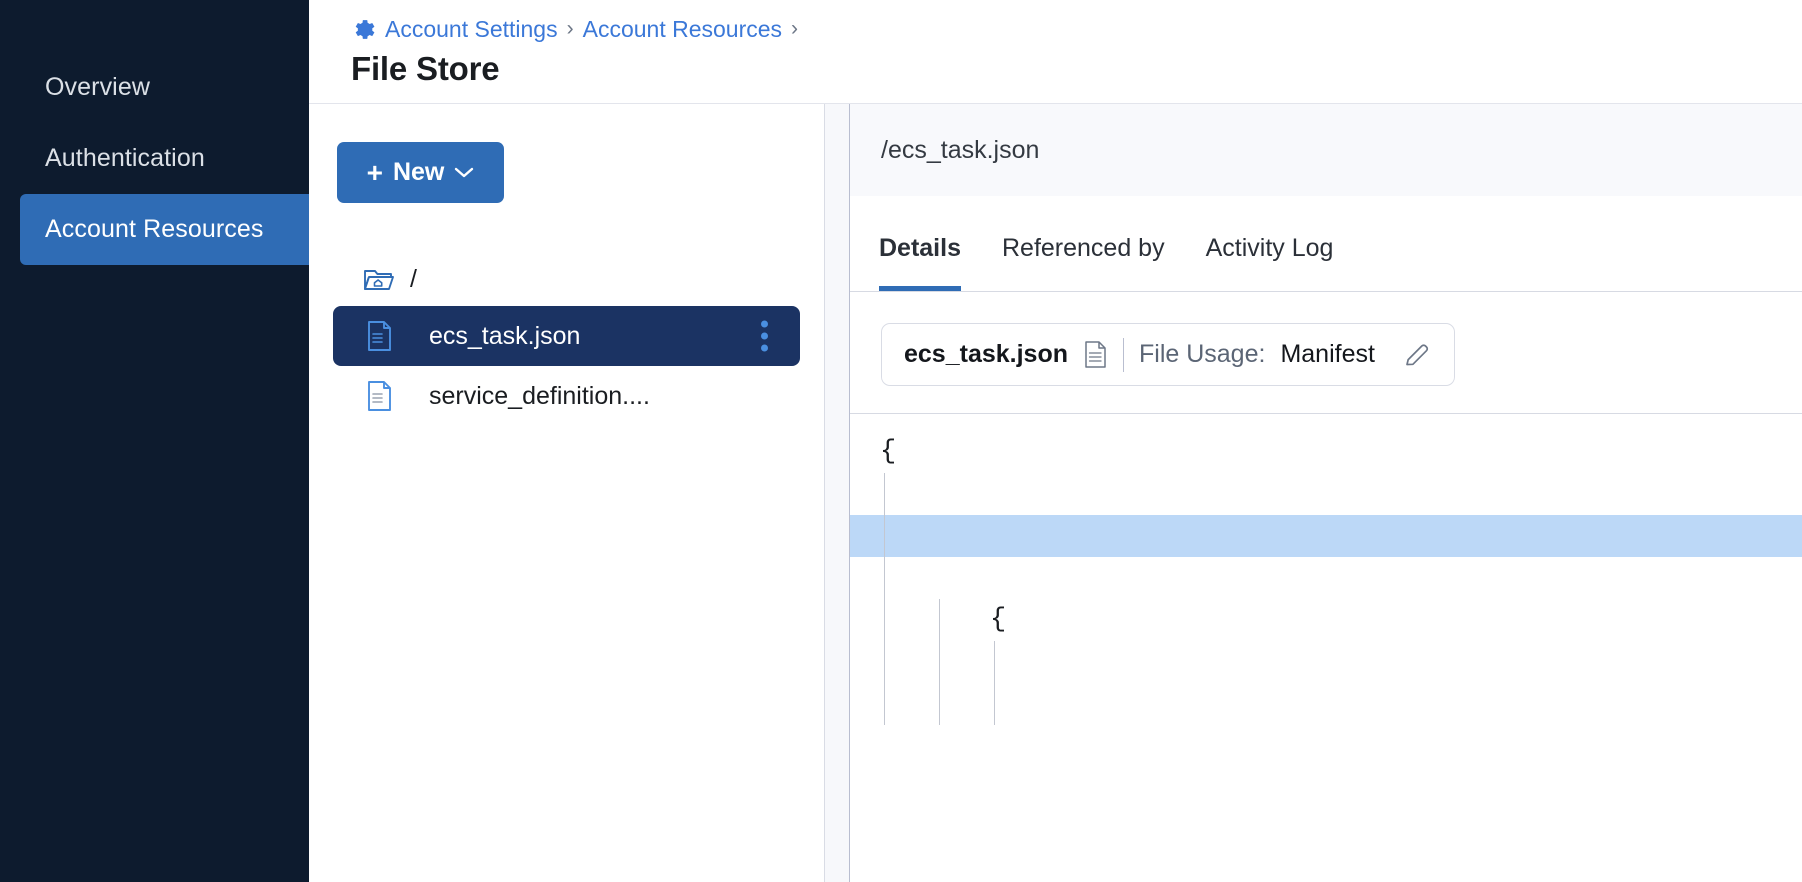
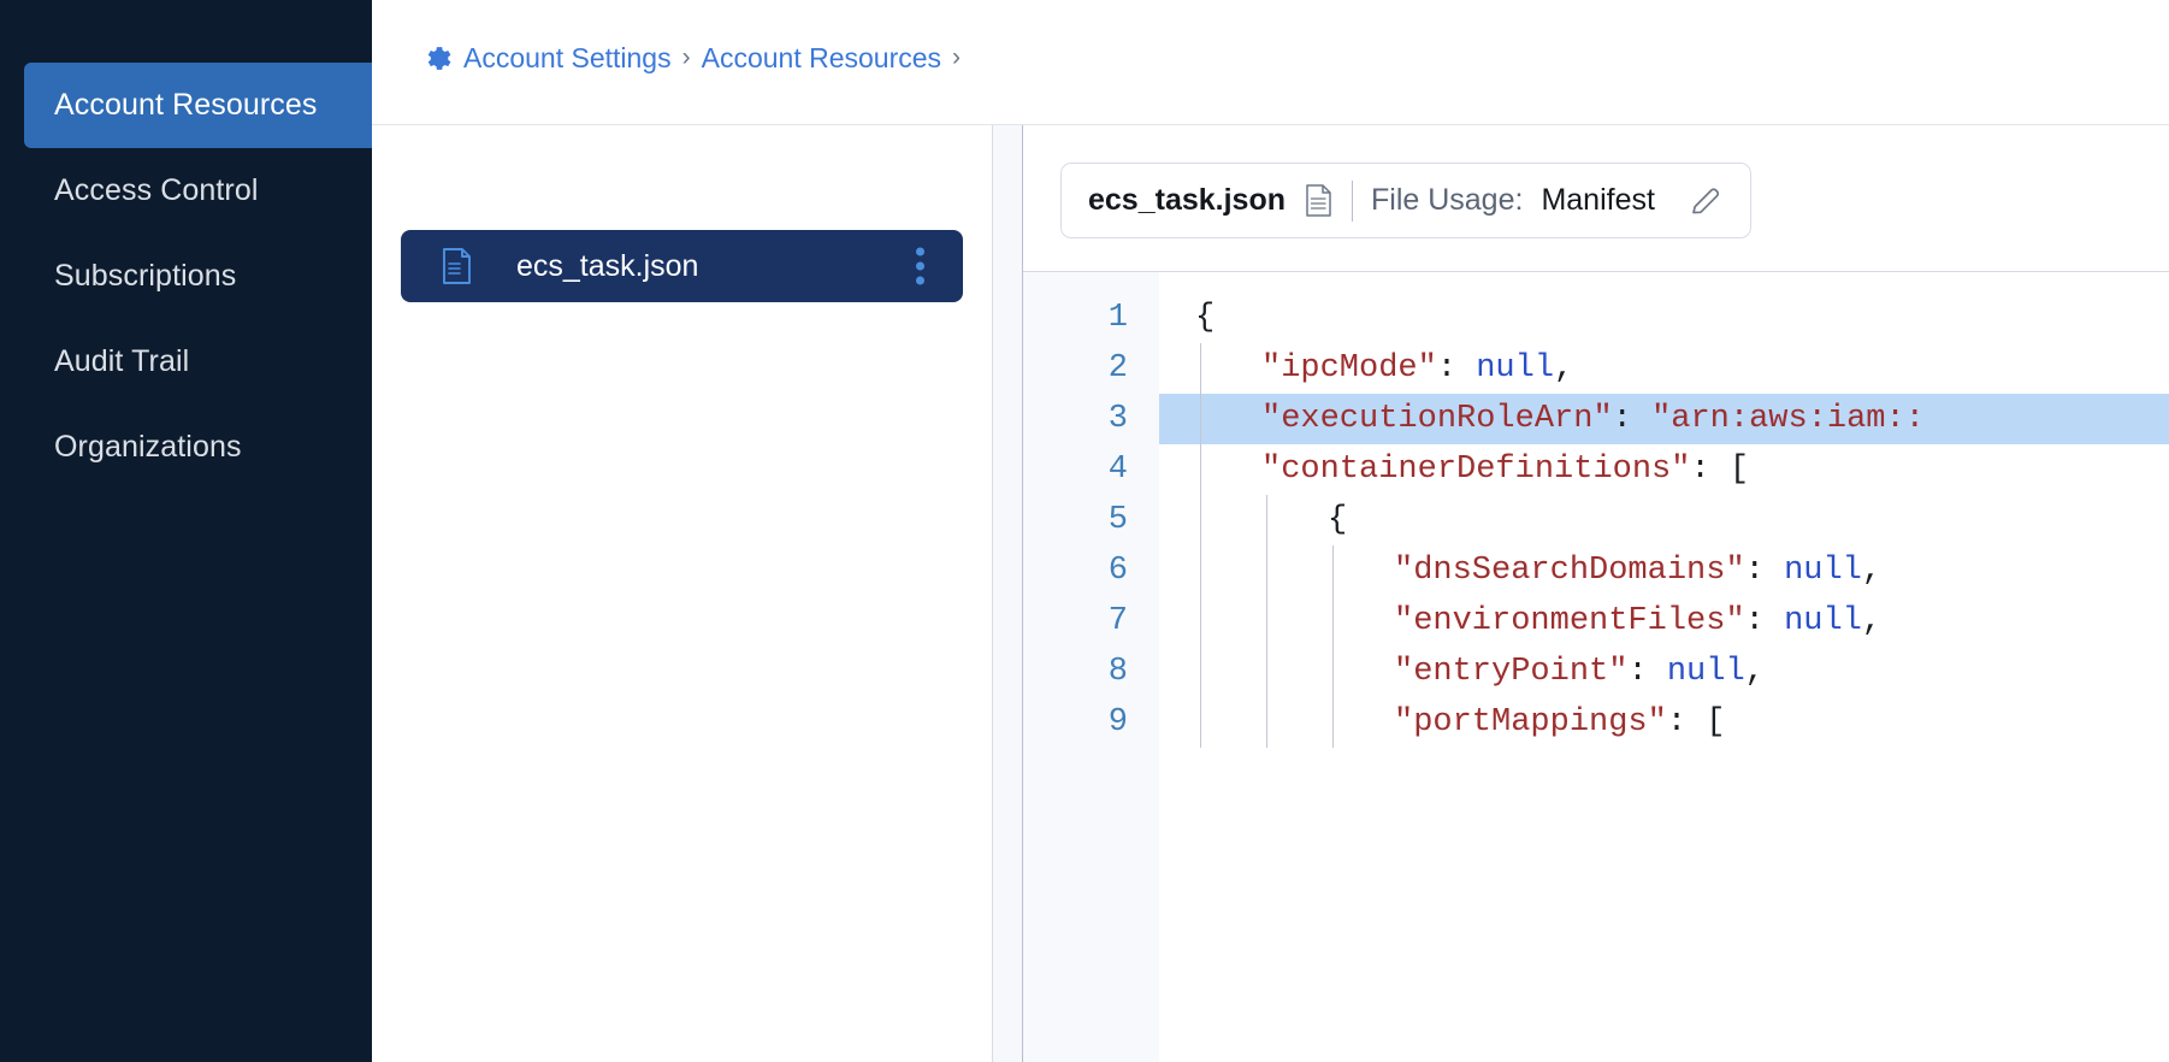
- Overview
- Authentication
  Account Resources
+ Access Control
+ Subscriptions
+ Audit Trail
+ Organizations
  Account Settings
  ›
  Account Resources
  ›
- File Store
- +
- New
- /
  ecs_task.json
- service_definition....
- /ecs_task.json
- Details
- Referenced by
- Activity Log
  ecs_task.json
  File Usage:
  Manifest
+ 1
+ 2
+ 3
+ 4
+ 5
+ 6
+ 7
+ 8
+ 9
  {
+ "ipcMode": null,
+ "executionRoleArn": "arn:aws:iam::
+ "containerDefinitions": [
  {
+ "dnsSearchDomains": null,
+ "environmentFiles": null,
+ "entryPoint": null,
+ "portMappings": [
